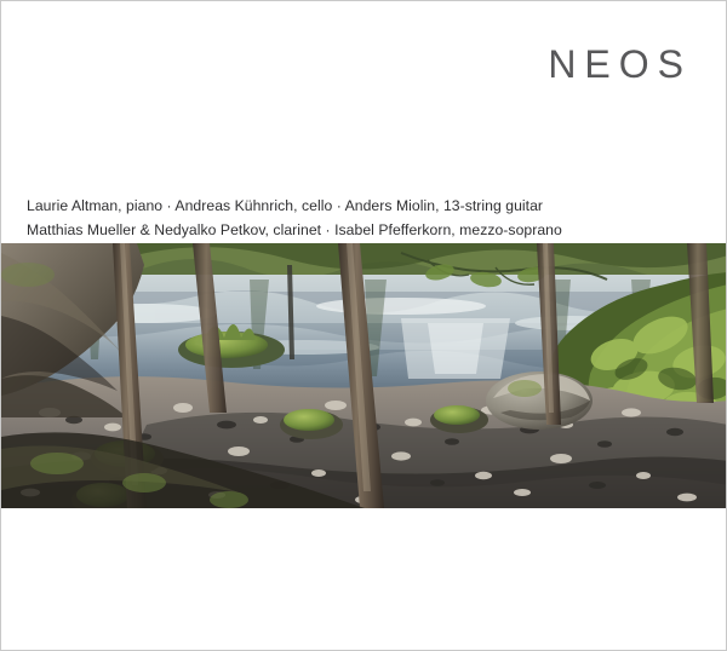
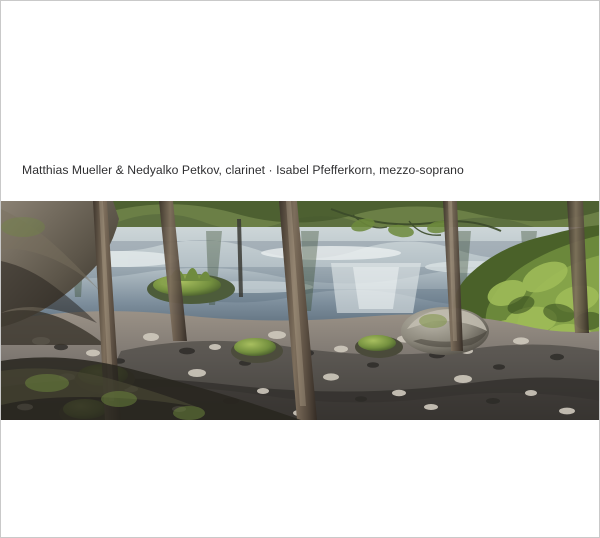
- NEOS
- Laurie Altman, piano · Andreas Kühnrich, cello · Anders Miolin, 13-string guitar
  Matthias Mueller & Nedyalko Petkov, clarinet · Isabel Pfefferkorn, mezzo-soprano
